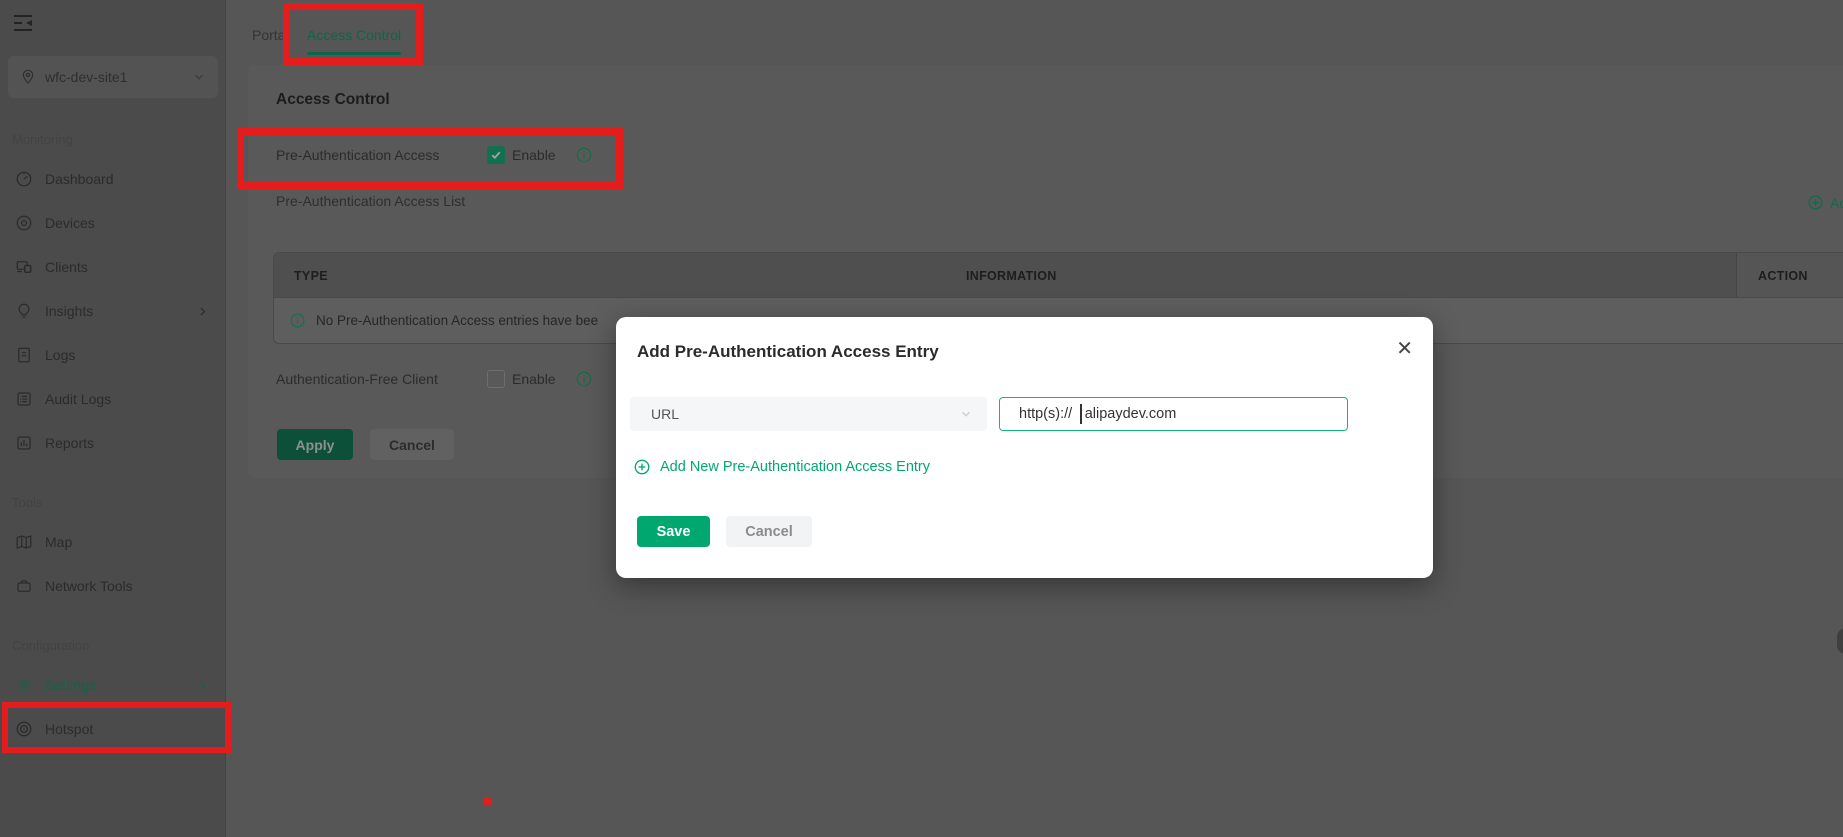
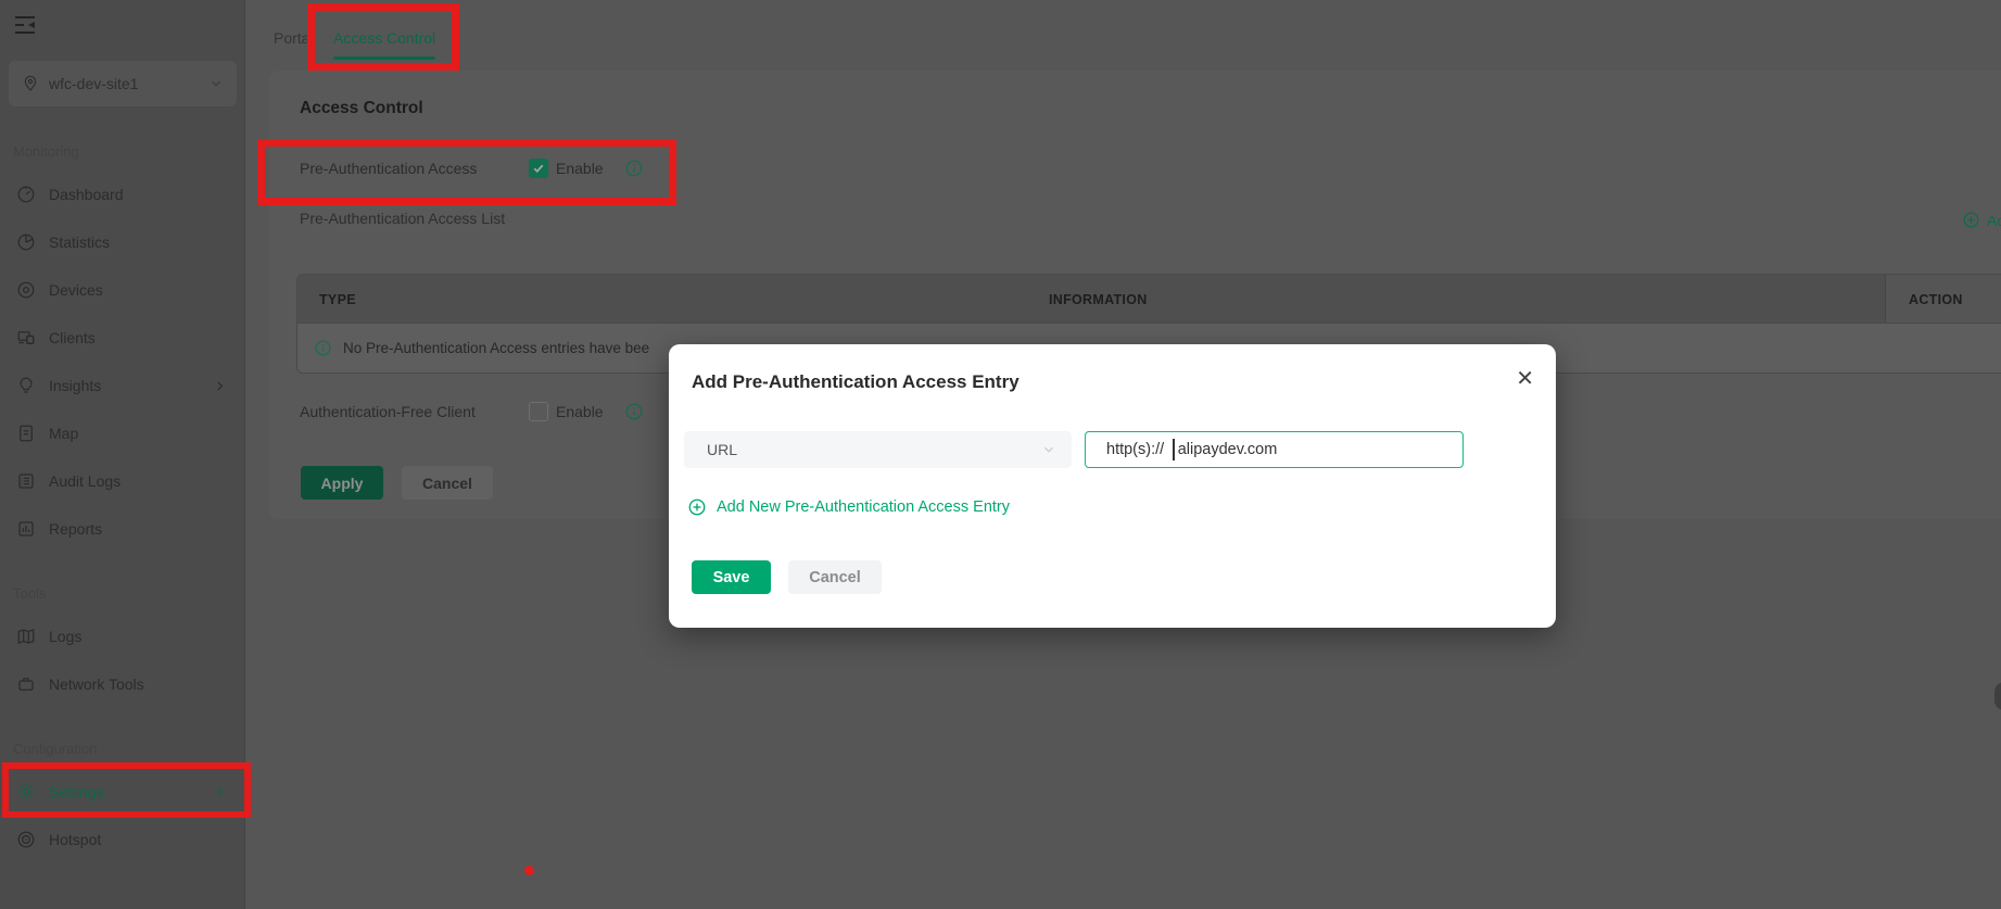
  wfc-dev-site1
  Dashboard
+ Statistics
  Devices
  Clients
  Insights
- Logs
+ Map
  Audit Logs
  Reports
- Map
+ Logs
  Network Tools
  Settings
  Hotspot
  Portal
  Access Control
  Access Control
  Pre-Authentication Access
  Enable
  Pre-Authentication Access List
  TYPE
  INFORMATION
  ACTION
  No Pre-Authentication Access entries have bee
  Authentication-Free Client
  Enable
  Apply
  Cancel
  Add Pre-Authentication Access Entry
  ✕
  URL
  http(s)://
  alipaydev.com
  Add New Pre-Authentication Access Entry
  Save
  Cancel
